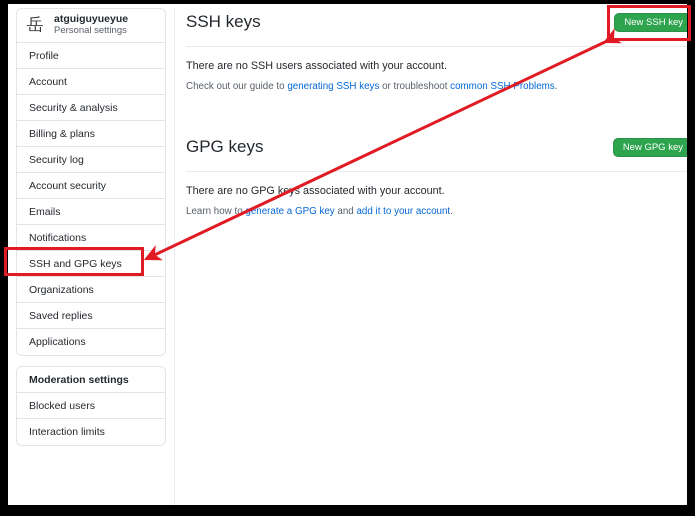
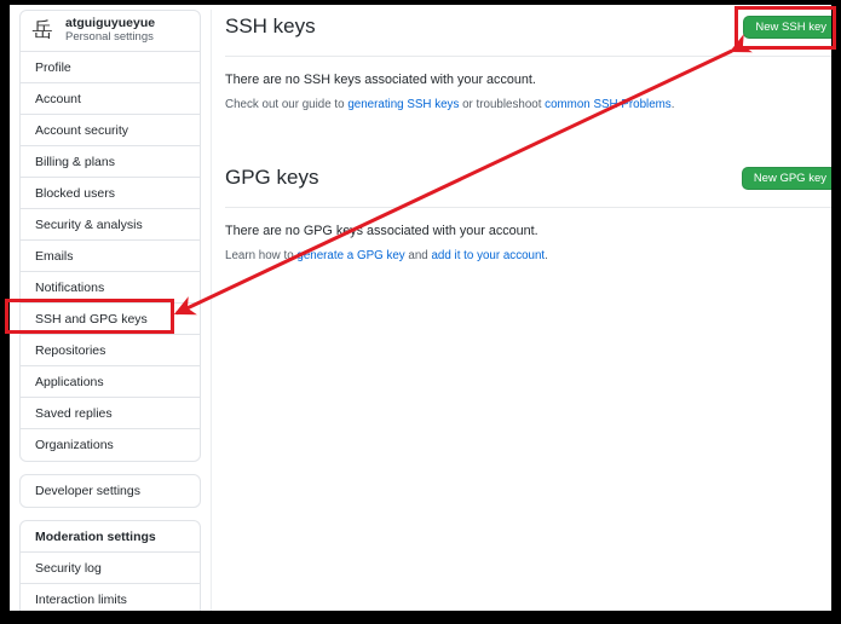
  岳
  atguiguyueyue
  Personal settings
  Profile
  Account
- Security & analysis
+ Account security
  Billing & plans
- Security log
+ Blocked users
- Account security
+ Security & analysis
  Emails
  Notifications
  SSH and GPG keys
+ Repositories
- Organizations
+ Applications
  Saved replies
- Applications
+ Organizations
+ Developer settings
  Moderation settings
- Blocked users
+ Security log
  Interaction limits
  SSH keys
  New SSH key
- There are no SSH users associated with your account.
+ There are no SSH keys associated with your account.
  Check out our guide to generating SSH keys or troubleshoot common SSH Problems.
  GPG keys
  New GPG key
  There are no GPG kes associated with your account.
  Learn how to enerate a GPG key and add it to your account.
